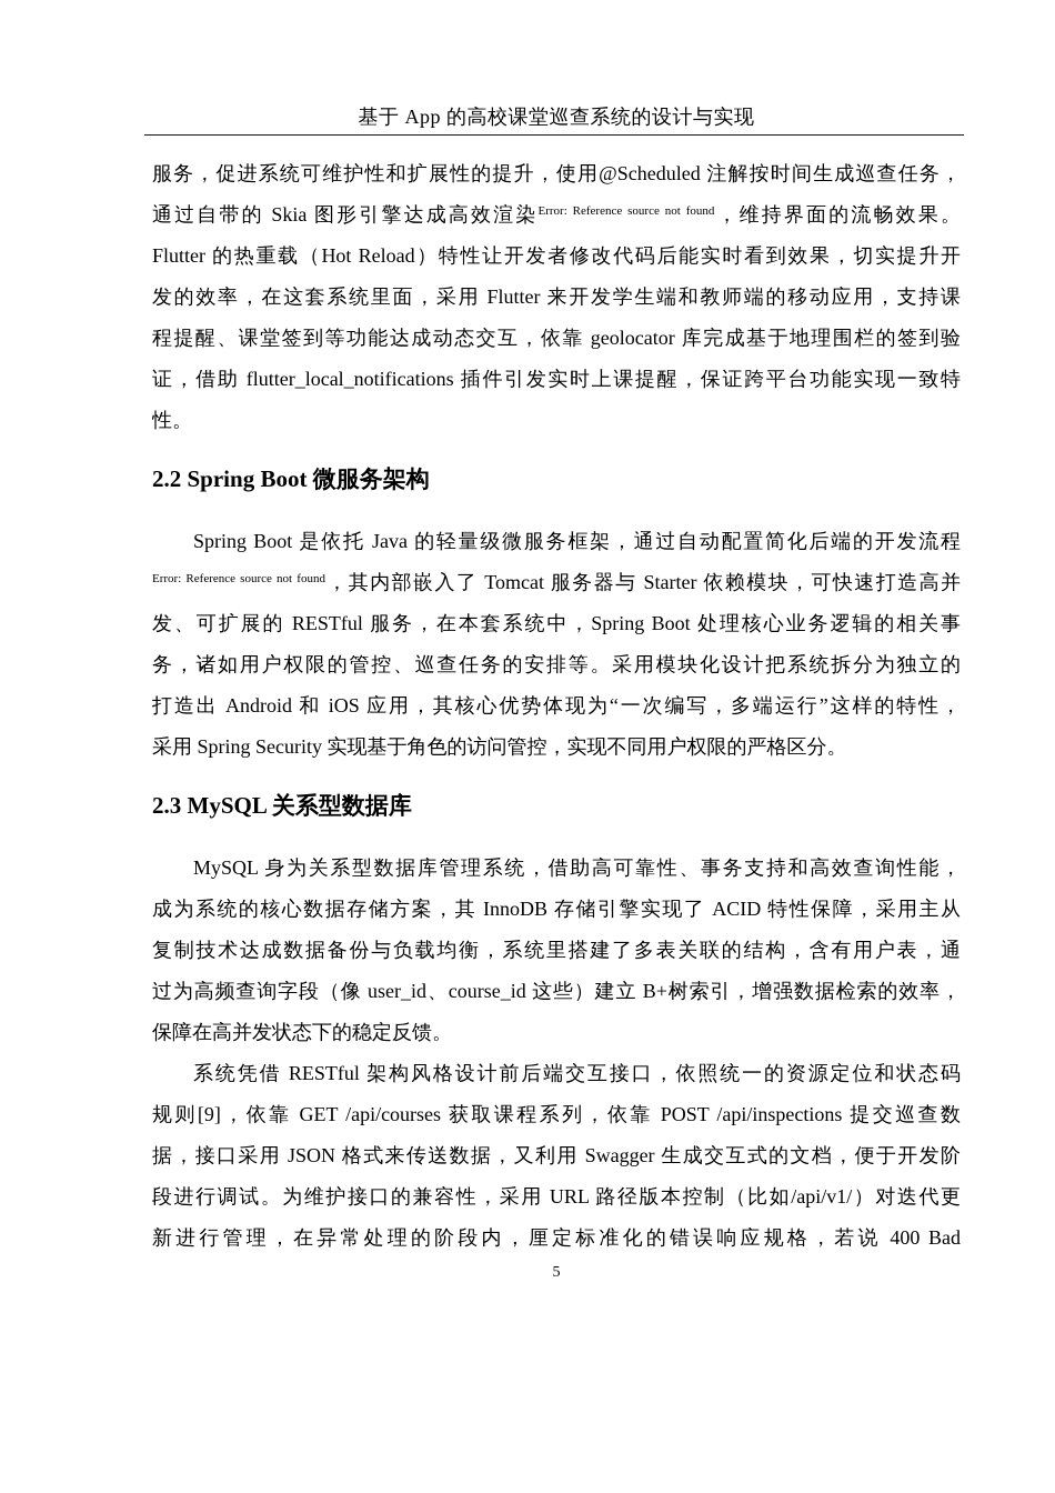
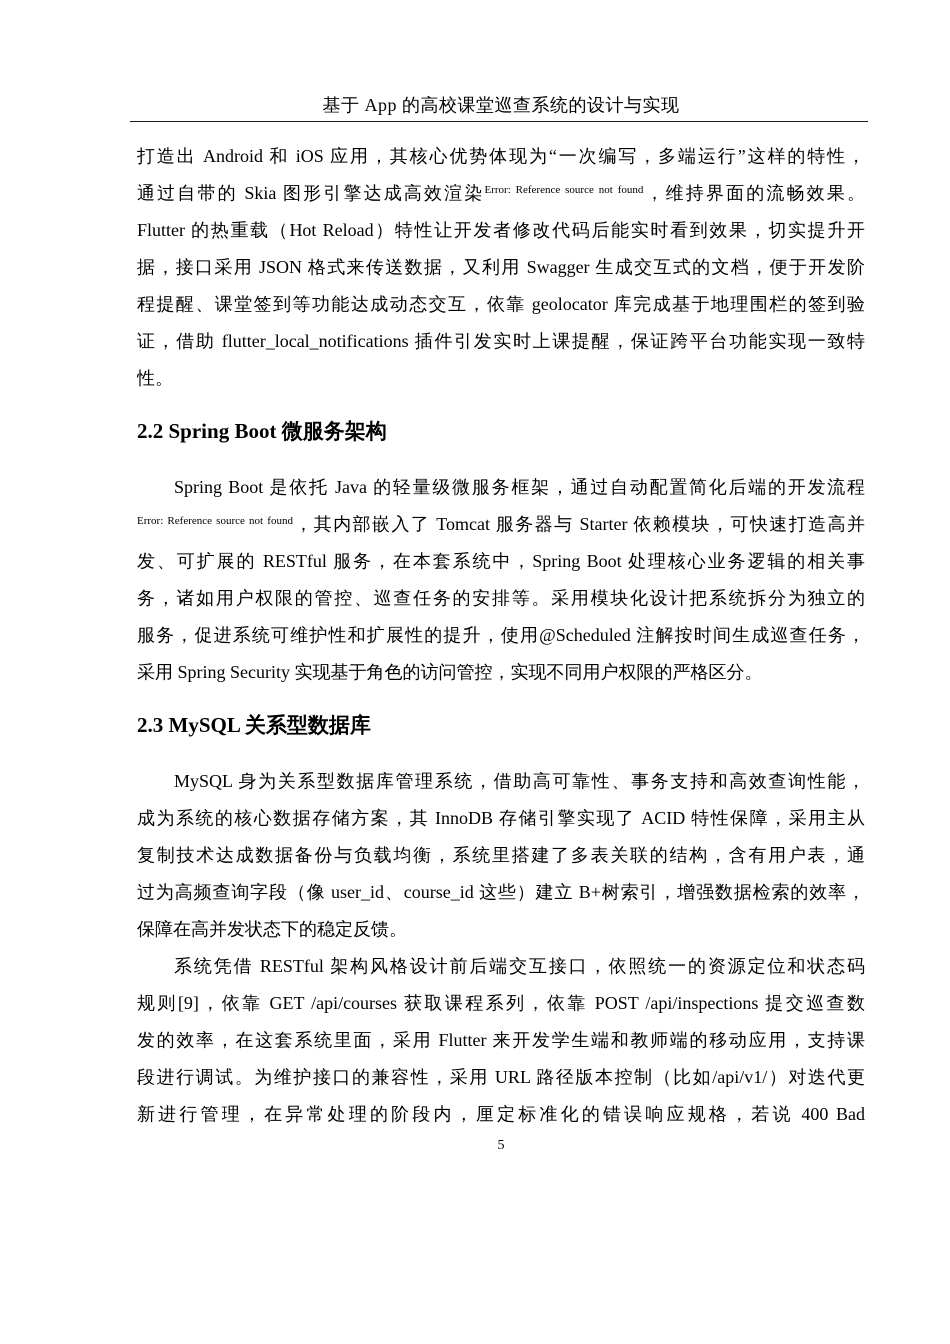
  基于 App 的高校课堂巡查系统的设计与实现
- 服务，促进系统可维护性和扩展性的提升，使用@Scheduled 注解按时间生成巡查任务，
+ 打造出 Android 和 iOS 应用，其核心优势体现为“一次编写，多端运行”这样的特性，
  通过自带的 Skia 图形引擎达成高效渲染Error: Reference source not found，维持界面的流畅效果。
  Flutter 的热重载（Hot Reload）特性让开发者修改代码后能实时看到效果，切实提升开
- 发的效率，在这套系统里面，采用 Flutter 来开发学生端和教师端的移动应用，支持课
+ 据，接口采用 JSON 格式来传送数据，又利用 Swagger 生成交互式的文档，便于开发阶
  程提醒、课堂签到等功能达成动态交互，依靠 geolocator 库完成基于地理围栏的签到验
  证，借助 flutter_local_notifications 插件引发实时上课提醒，保证跨平台功能实现一致特
  性。
  2.2 Spring Boot 微服务架构
  Spring Boot 是依托 Java 的轻量级微服务框架，通过自动配置简化后端的开发流程
  Error: Reference source not found，其内部嵌入了 Tomcat 服务器与 Starter 依赖模块，可快速打造高并
  发、可扩展的 RESTful 服务，在本套系统中，Spring Boot 处理核心业务逻辑的相关事
  务，诸如用户权限的管控、巡查任务的安排等。采用模块化设计把系统拆分为独立的
- 打造出 Android 和 iOS 应用，其核心优势体现为“一次编写，多端运行”这样的特性，
+ 服务，促进系统可维护性和扩展性的提升，使用@Scheduled 注解按时间生成巡查任务，
  采用 Spring Security 实现基于角色的访问管控，实现不同用户权限的严格区分。
  2.3 MySQL 关系型数据库
  MySQL 身为关系型数据库管理系统，借助高可靠性、事务支持和高效查询性能，
  成为系统的核心数据存储方案，其 InnoDB 存储引擎实现了 ACID 特性保障，采用主从
  复制技术达成数据备份与负载均衡，系统里搭建了多表关联的结构，含有用户表，通
  过为高频查询字段（像 user_id、course_id 这些）建立 B+树索引，增强数据检索的效率，
  保障在高并发状态下的稳定反馈。
  系统凭借 RESTful 架构风格设计前后端交互接口，依照统一的资源定位和状态码
  规则[9]，依靠 GET /api/courses 获取课程系列，依靠 POST /api/inspections 提交巡查数
- 据，接口采用 JSON 格式来传送数据，又利用 Swagger 生成交互式的文档，便于开发阶
+ 发的效率，在这套系统里面，采用 Flutter 来开发学生端和教师端的移动应用，支持课
  段进行调试。为维护接口的兼容性，采用 URL 路径版本控制（比如/api/v1/）对迭代更
  新进行管理，在异常处理的阶段内，厘定标准化的错误响应规格，若说 400 Bad
  5
